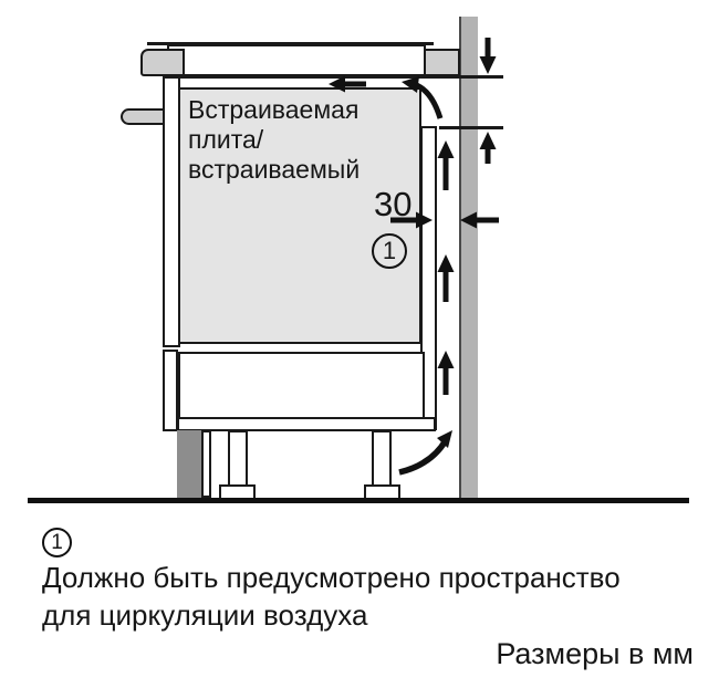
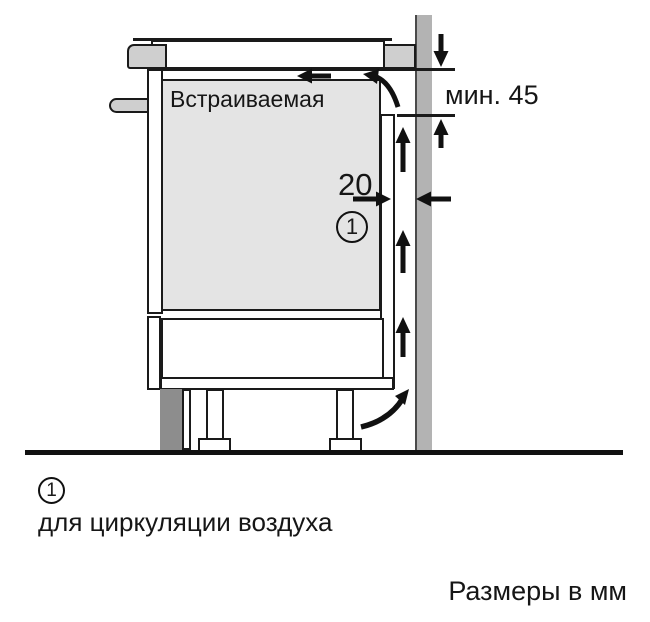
  Встраиваемая
- плита/
- встраиваемый
- 30
+ 20
+ мин. 45
  1
  1
- Должно быть предусмотрено пространство
  для циркуляции воздуха
  Размеры в мм
